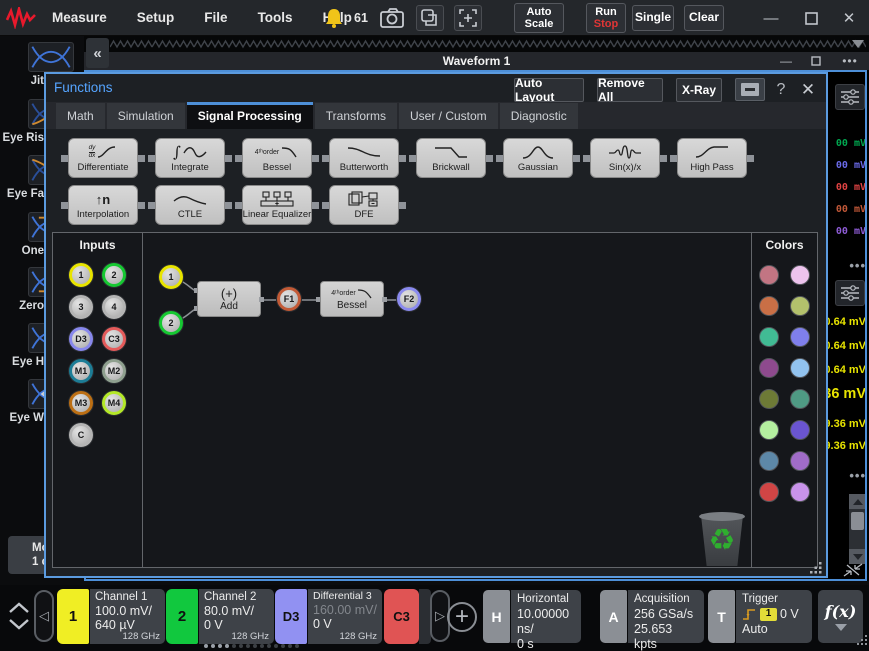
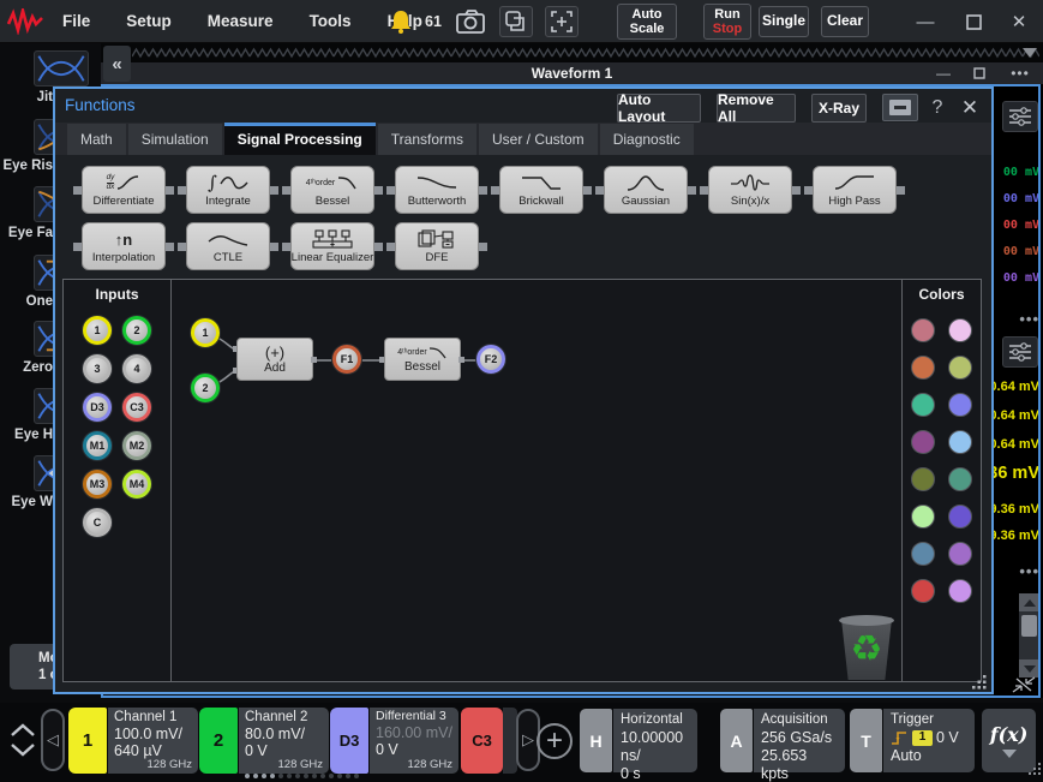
- Measure
+ File
  Setup
- File
+ Measure
  Tools
  Hlp
  61
  Auto
  Scale
  Run
  Stop
  Single
  Clear
  —
  ✕
  Jit
  Eye Ris
  Eye Fa
  One
  Zero
  Eye H
  Eye W
  «
  Waveform 1
  —
  •••
  00 mV
  00 mV
  00 mV
  00 mV
  00 mV
  •••
  .64 mV
  .64 mV
  .64 mV
  .36 mV
  .36 mV
  •••
  Functions
  Auto Layout
  Remove All
  X-Ray
  ?
  ✕
  Math
  Simulation
  Signal Processing
  Transforms
  User / Custom
  Diagnostic
  Differentiate
  ∫
  Integrate
  Bessel
  Butterworth
  Brickwall
  Gaussian
  Sin(x)/x
  High Pass
  ↑n
  Interpolation
  CTLE
  Linear Equalizer
  DFE
  Inputs
  1
  2
  3
  4
  D3
  C3
  M1
  M2
  M3
  M4
  C
  1
  2
  (+)
  Add
  F1
  Bessel
  F2
  ♻
  Colors
  ◁
  1
  Channel 1
  100.0 mV/
  640 µV
  128 GHz
  2
  Channel 2
  80.0 mV/
  0 V
  128 GHz
  D3
  Differential 3
  160.00 mV/
  0 V
  128 GHz
  C3
  ▷
  +
  H
  Horizontal
  10.00000 ns/
  0 s
  A
  Acquisition
  256 GSa/s
  25.653 kpts
  T
  Trigger
  1
  0 V
  Auto
  f(x)
